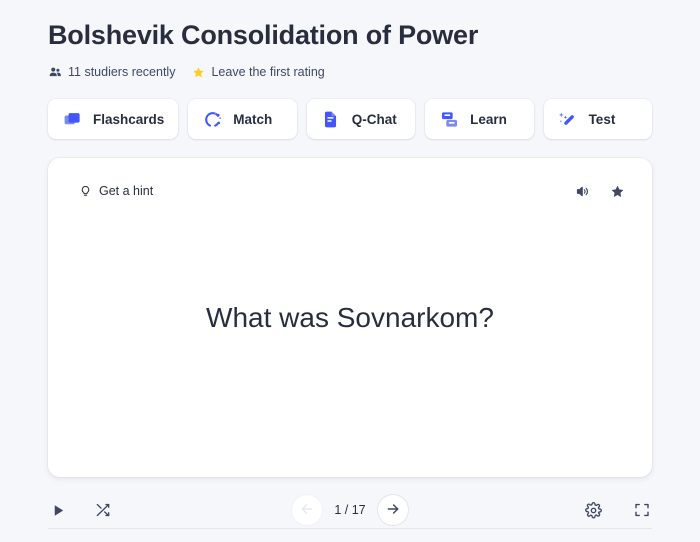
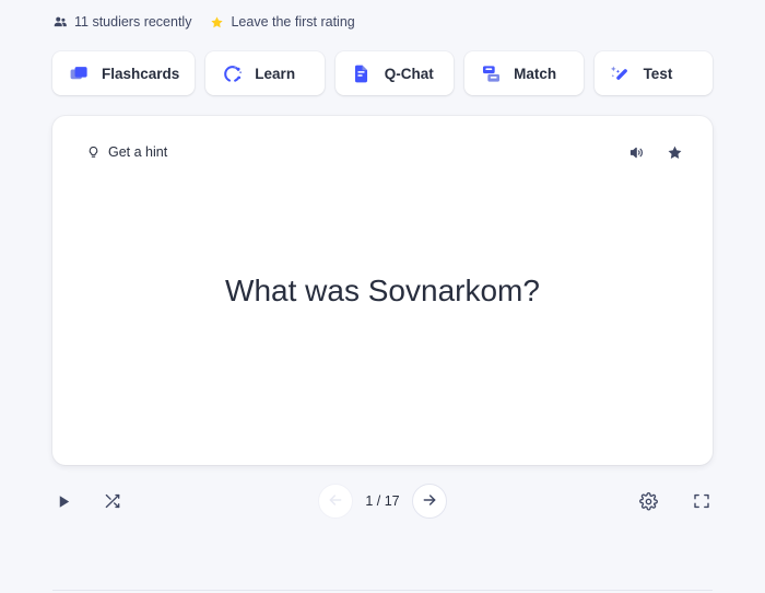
- Bolshevik Consolidation of Power
  11 studiers recently
  Leave the first rating
  Flashcards
- Match
+ Learn
  Q-Chat
- Learn
+ Match
  Test
  Get a hint
  What was Sovnarkom?
  1 / 17
